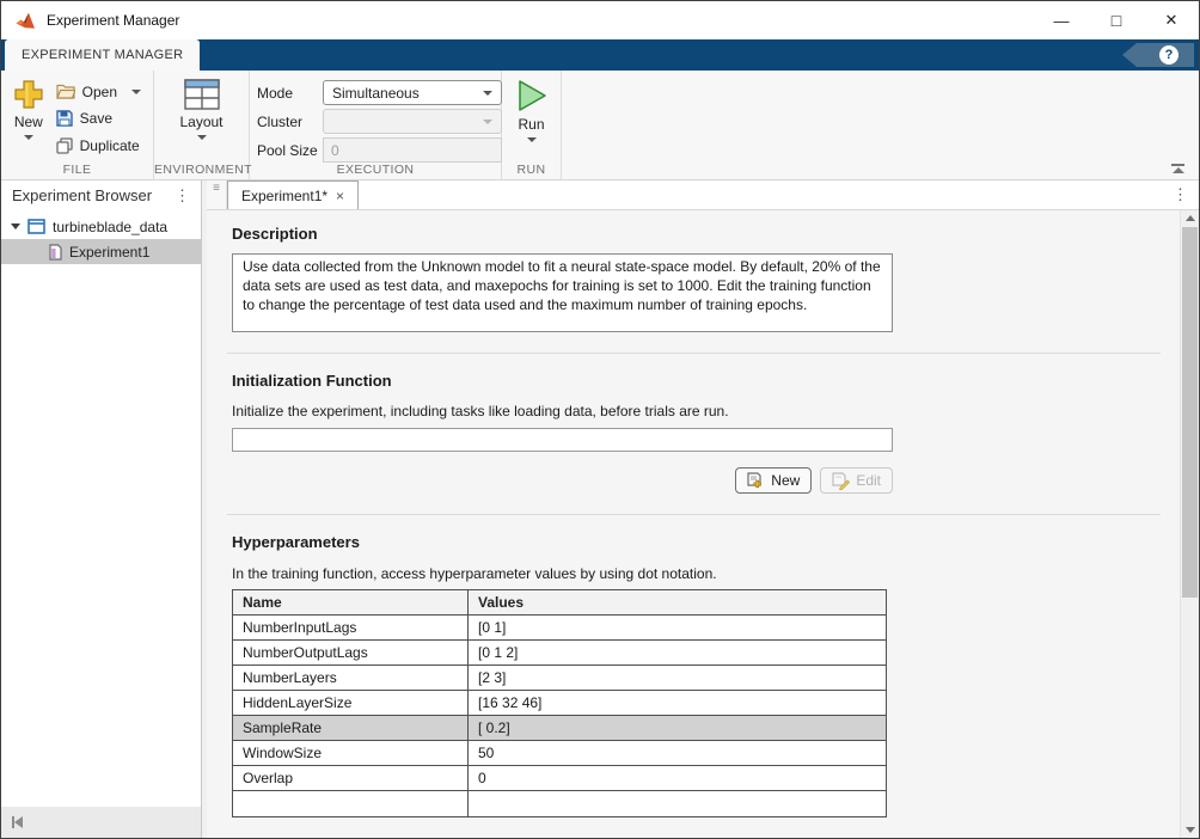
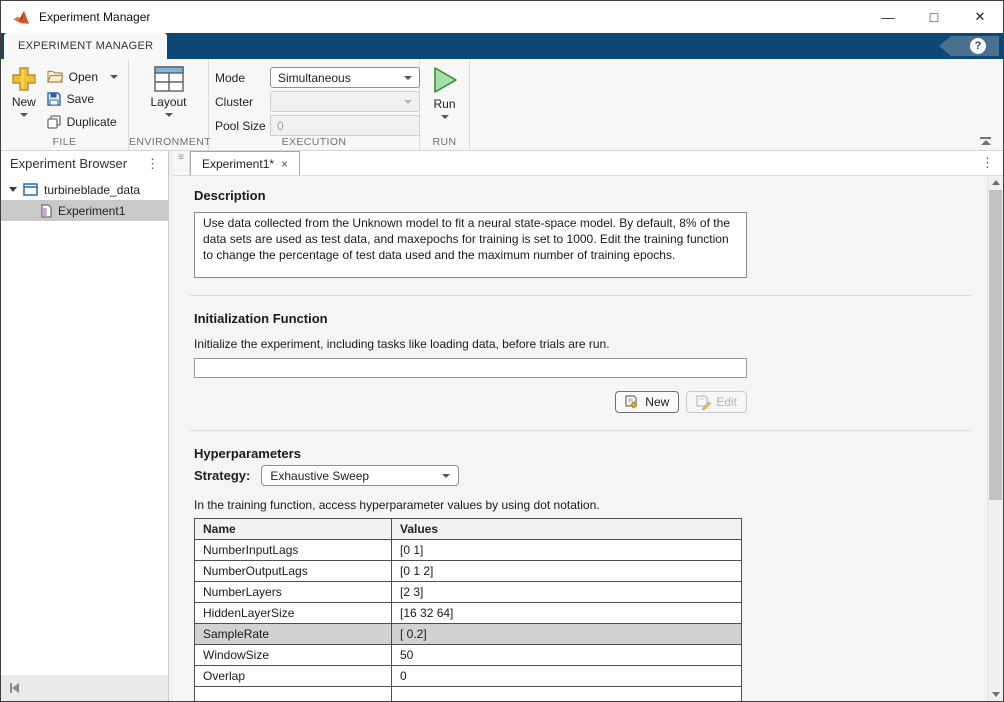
  Experiment Manager
  —
  □
  ✕
  EXPERIMENT MANAGER
  ?
  New
  Open
  Save
  Duplicate
  FILE
  Layout
  ENVIRONMENT
  Mode
  Simultaneous
  Cluster
  Pool Size
  0
  EXECUTION
  Run
  RUN
  Experiment Browser
  ⋮
  turbineblade_data
  Experiment1
  ≡
  Experiment1*
  ×
  ⋮
  Description
- Use data collected from the Unknown model to fit a neural state-space model. By default, 20% of the data sets are used as test data, and maxepochs for training is set to 1000. Edit the training function to change the percentage of test data used and the maximum number of training epochs.
+ Use data collected from the Unknown model to fit a neural state-space model. By default, 8% of the data sets are used as test data, and maxepochs for training is set to 1000. Edit the training function to change the percentage of test data used and the maximum number of training epochs.
  Initialization Function
  Initialize the experiment, including tasks like loading data, before trials are run.
  New
  Edit
  Hyperparameters
+ Strategy:
+ Exhaustive Sweep
  In the training function, access hyperparameter values by using dot notation.
  Name	Values
  NumberInputLags	[0 1]
  NumberOutputLags	[0 1 2]
  NumberLayers	[2 3]
- HiddenLayerSize	[16 32 46]
+ HiddenLayerSize	[16 32 64]
  SampleRate	[ 0.2]
  WindowSize	50
  Overlap	0
